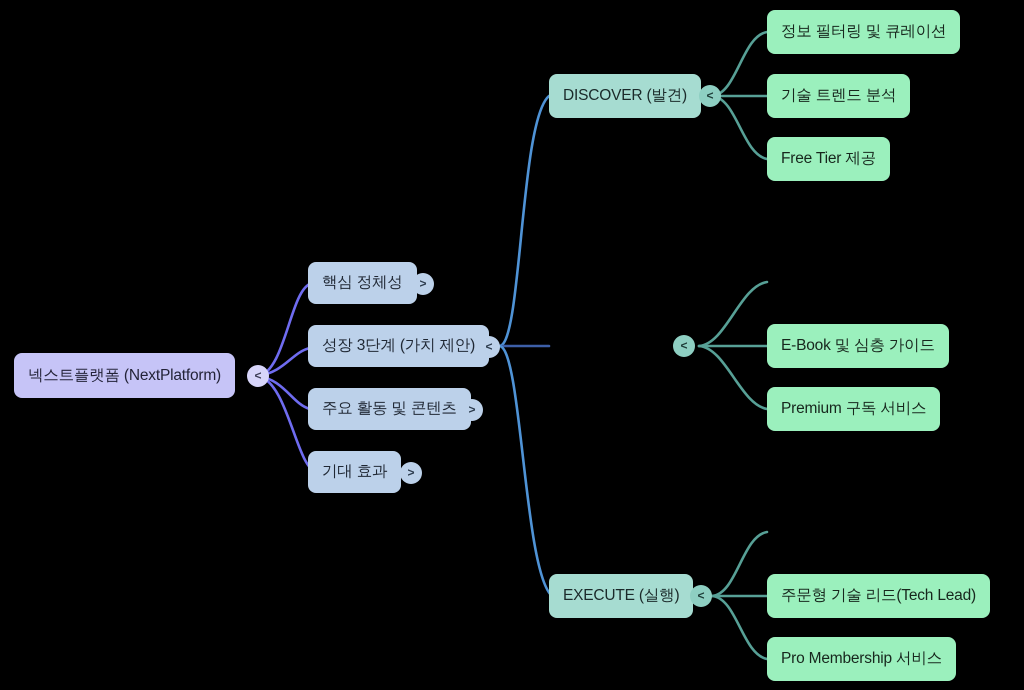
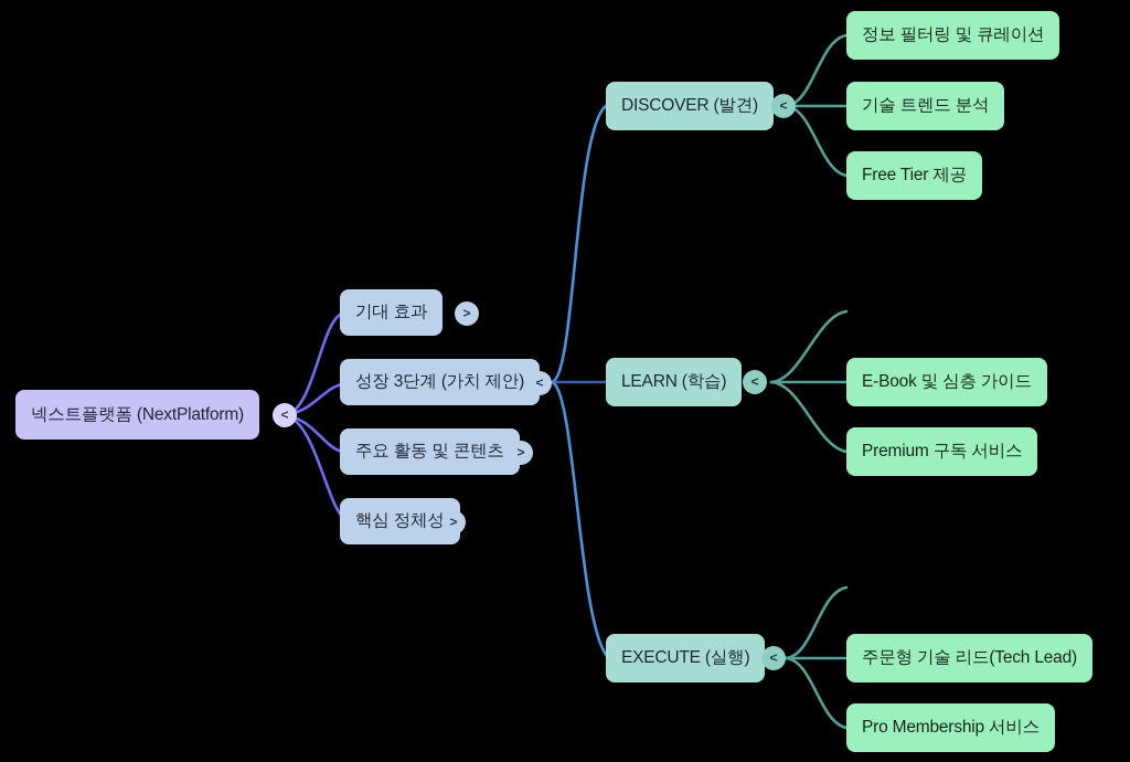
  넥스트플랫폼 (NextPlatform)
  <
- 핵심 정체성
+ 기대 효과
  >
  성장 3단계 (가치 제안)
  <
  주요 활동 및 콘텐츠
  >
- 기대 효과
+ 핵심 정체성
  >
  DISCOVER (발견)
  <
  정보 필터링 및 큐레이션
  기술 트렌드 분석
  Free Tier 제공
+ LEARN (학습)
  <
  E-Book 및 심층 가이드
  Premium 구독 서비스
  EXECUTE (실행)
  <
  주문형 기술 리드(Tech Lead)
  Pro Membership 서비스
